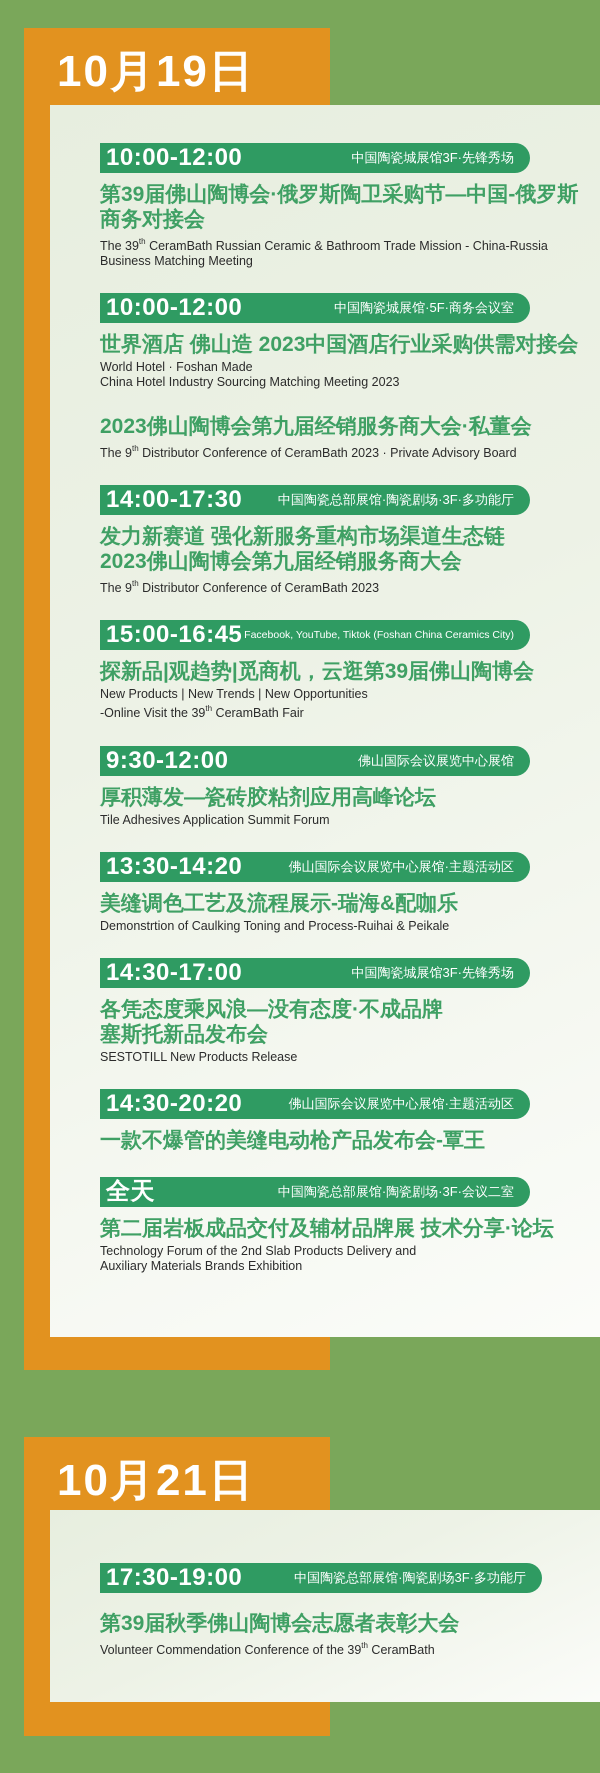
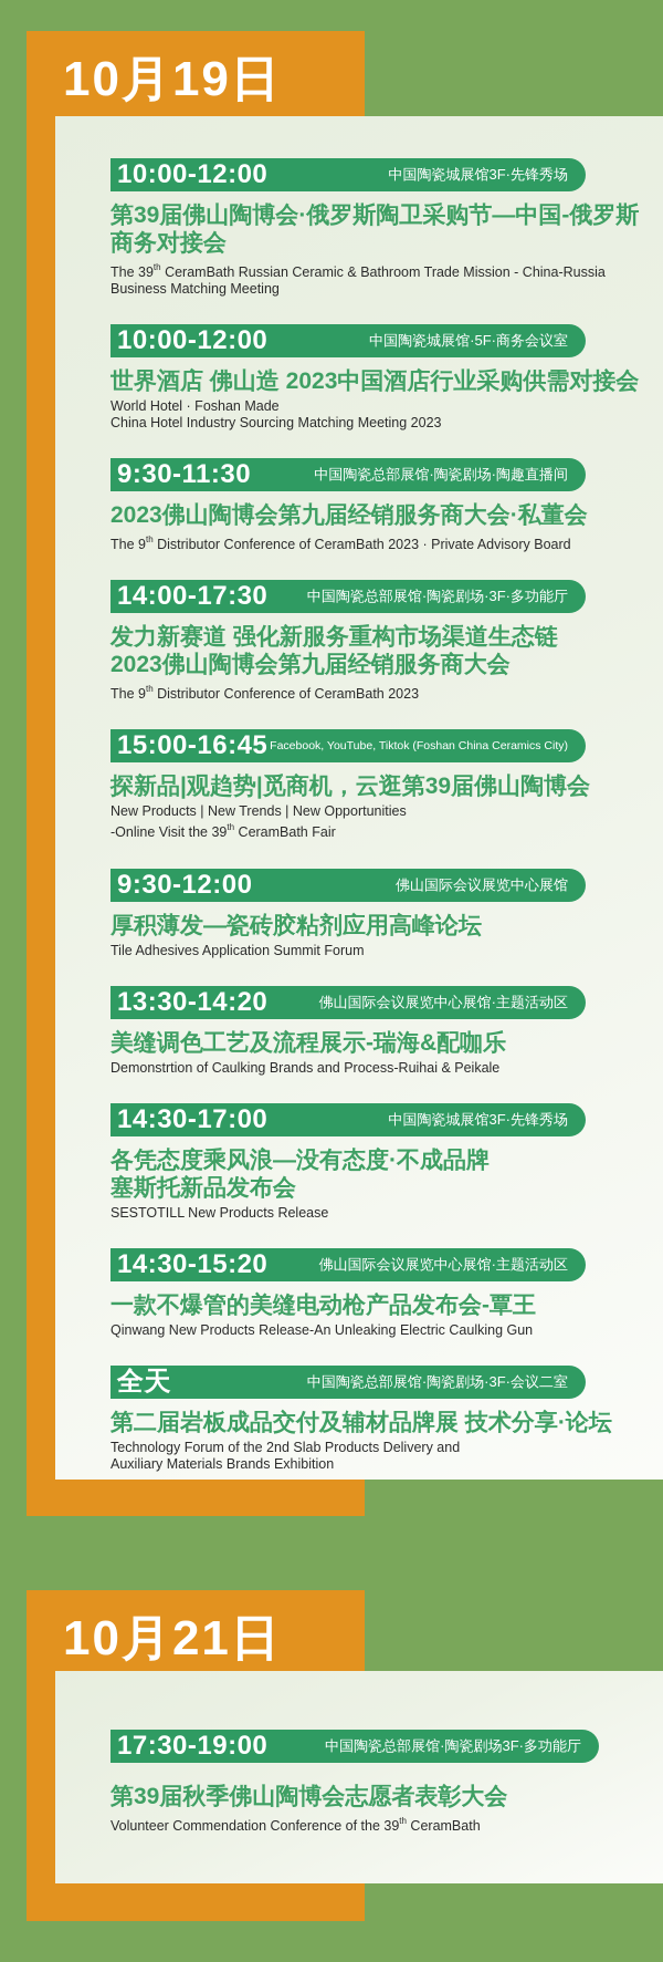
  10月19日
  10:00-12:00
  中国陶瓷城展馆3F·先锋秀场
  第39届佛山陶博会·俄罗斯陶卫采购节—中国-俄罗斯
  商务对接会
  The 39th CeramBath Russian Ceramic & Bathroom Trade Mission - China-Russia
  Business Matching Meeting
  10:00-12:00
  中国陶瓷城展馆·5F·商务会议室
  世界酒店 佛山造 2023中国酒店行业采购供需对接会
  World Hotel · Foshan Made
  China Hotel Industry Sourcing Matching Meeting 2023
+ 9:30-11:30
+ 中国陶瓷总部展馆·陶瓷剧场·陶趣直播间
  2023佛山陶博会第九届经销服务商大会·私董会
  The 9th Distributor Conference of CeramBath 2023 · Private Advisory Board
  14:00-17:30
  中国陶瓷总部展馆·陶瓷剧场·3F·多功能厅
  发力新赛道 强化新服务重构市场渠道生态链
  2023佛山陶博会第九届经销服务商大会
  The 9th Distributor Conference of CeramBath 2023
  15:00-16:45
  Facebook, YouTube, Tiktok (Foshan China Ceramics City)
  探新品|观趋势|觅商机，云逛第39届佛山陶博会
  New Products | New Trends | New Opportunities
  -Online Visit the 39th CeramBath Fair
  9:30-12:00
  佛山国际会议展览中心展馆
  厚积薄发—瓷砖胶粘剂应用高峰论坛
  Tile Adhesives Application Summit Forum
  13:30-14:20
  佛山国际会议展览中心展馆·主题活动区
  美缝调色工艺及流程展示-瑞海&配咖乐
- Demonstrtion of Caulking Toning and Process-Ruihai & Peikale
+ Demonstrtion of Caulking Brands and Process-Ruihai & Peikale
  14:30-17:00
  中国陶瓷城展馆3F·先锋秀场
  各凭态度乘风浪—没有态度·不成品牌
  塞斯托新品发布会
  SESTOTILL New Products Release
- 14:30-20:20
+ 14:30-15:20
  佛山国际会议展览中心展馆·主题活动区
  一款不爆管的美缝电动枪产品发布会-覃王
+ Qinwang New Products Release-An Unleaking Electric Caulking Gun
  全天
  中国陶瓷总部展馆·陶瓷剧场·3F·会议二室
  第二届岩板成品交付及辅材品牌展 技术分享·论坛
  Technology Forum of the 2nd Slab Products Delivery and
  Auxiliary Materials Brands Exhibition
  10月21日
  17:30-19:00
  中国陶瓷总部展馆·陶瓷剧场3F·多功能厅
  第39届秋季佛山陶博会志愿者表彰大会
  Volunteer Commendation Conference of the 39th CeramBath
